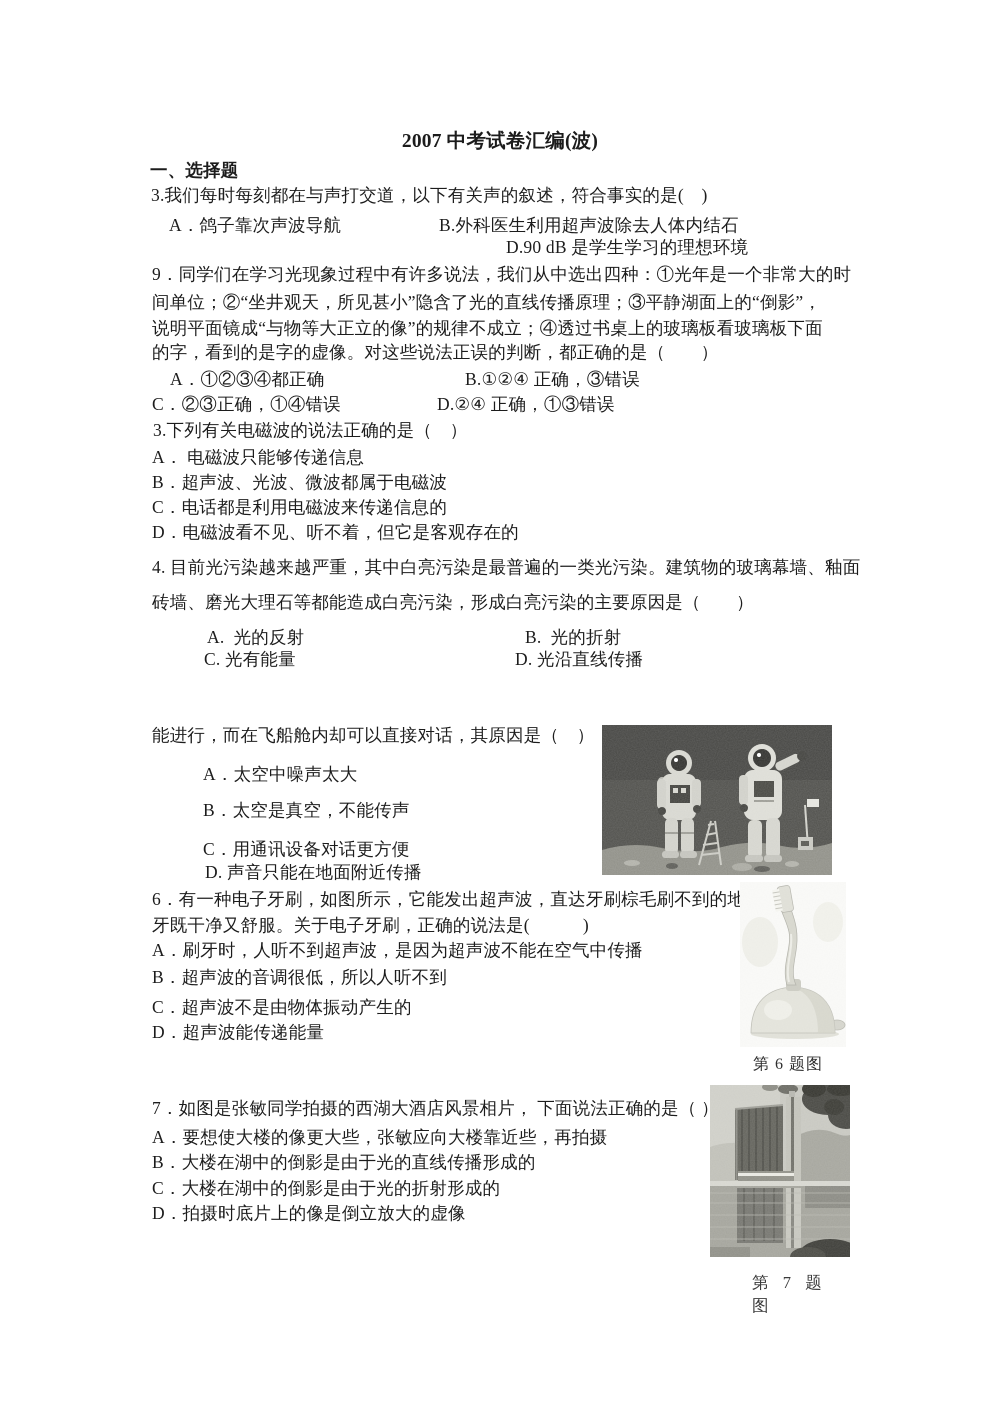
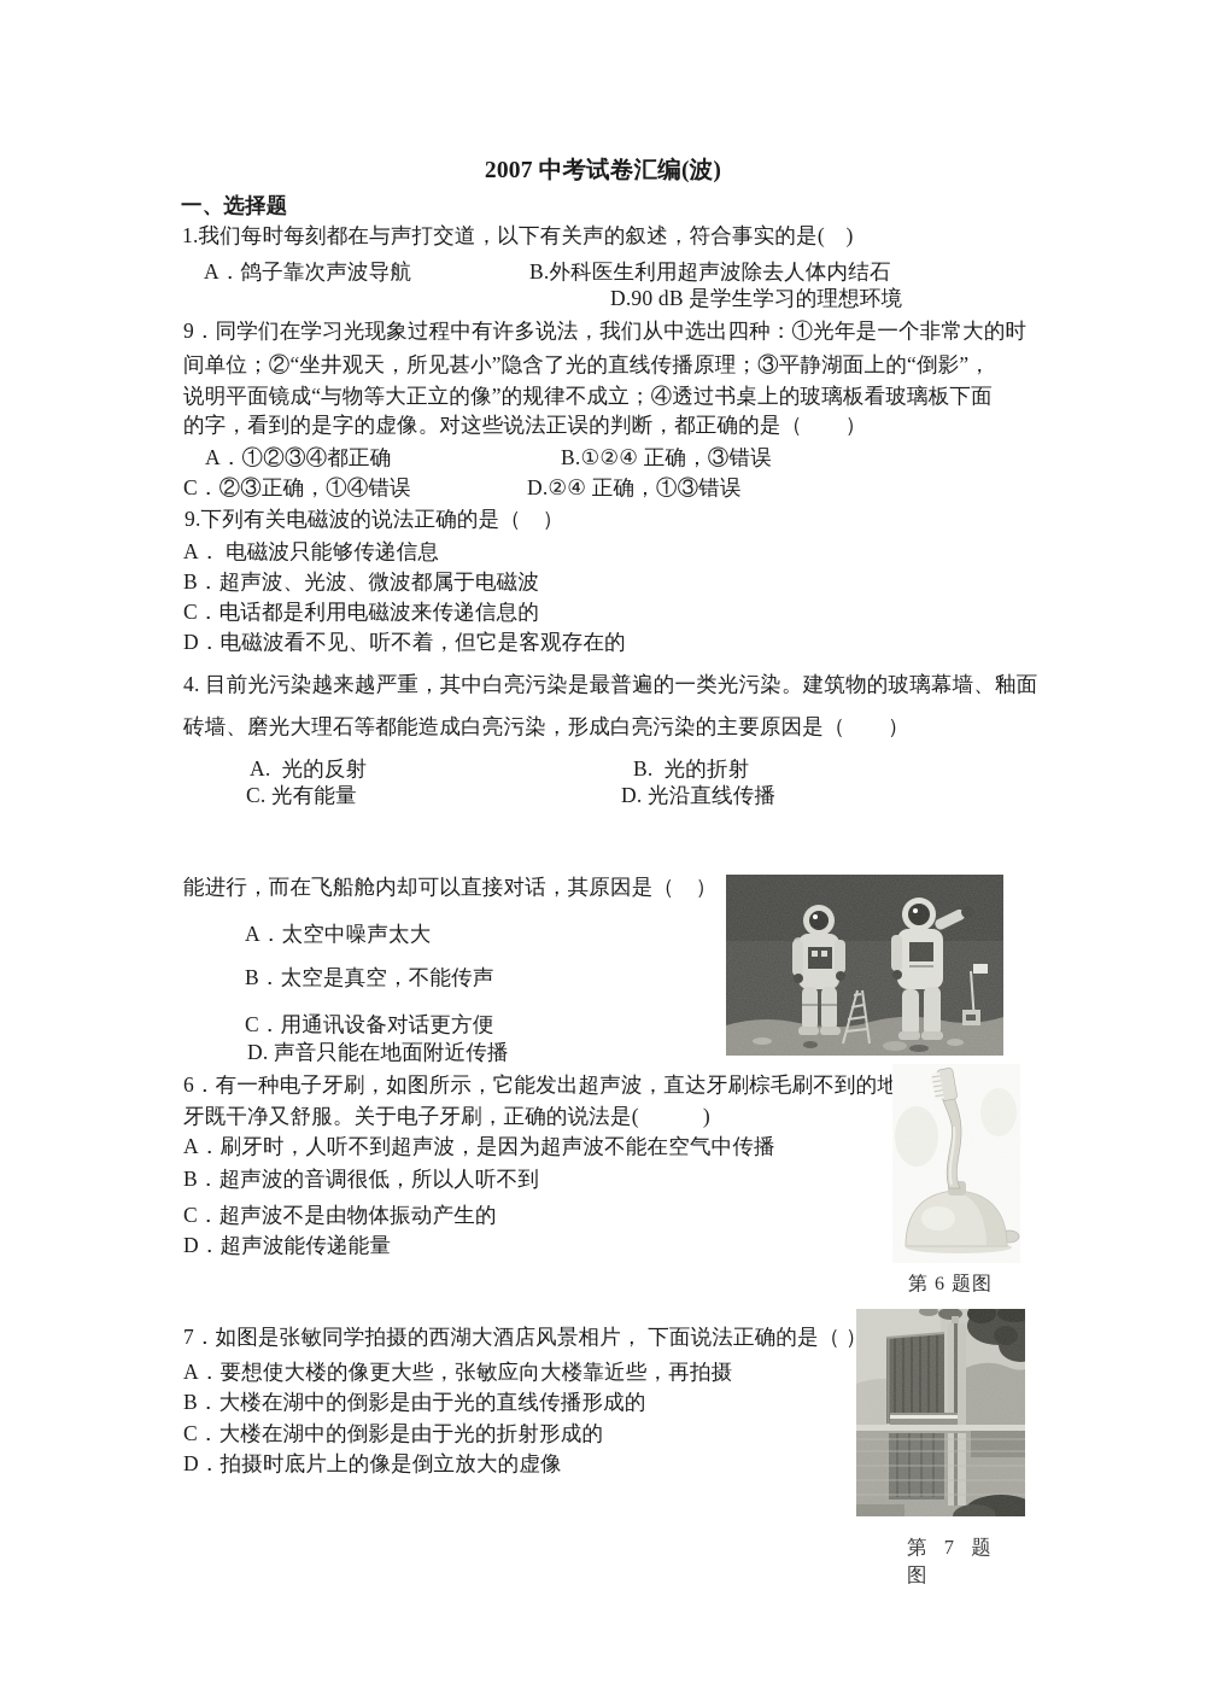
  2007 中考试卷汇编(波)
  一、选择题
- 3.我们每时每刻都在与声打交道，以下有关声的叙述，符合事实的是( )
+ 1.我们每时每刻都在与声打交道，以下有关声的叙述，符合事实的是( )
  A．鸽子靠次声波导航
  B.外科医生利用超声波除去人体内结石
  D.90 dB 是学生学习的理想环境
  9．同学们在学习光现象过程中有许多说法，我们从中选出四种：①光年是一个非常大的时
  间单位；②“坐井观天，所见甚小”隐含了光的直线传播原理；③平静湖面上的“倒影”，
  说明平面镜成“与物等大正立的像”的规律不成立；④透过书桌上的玻璃板看玻璃板下面
  的字，看到的是字的虚像。对这些说法正误的判断，都正确的是（ ）
  A．①②③④都正确
  B.①②④ 正确，③错误
  C．②③正确，①④错误
  D.②④ 正确，①③错误
- 3.下列有关电磁波的说法正确的是（ ）
+ 9.下列有关电磁波的说法正确的是（ ）
  A． 电磁波只能够传递信息
  B．超声波、光波、微波都属于电磁波
  C．电话都是利用电磁波来传递信息的
  D．电磁波看不见、听不着，但它是客观存在的
  4. 目前光污染越来越严重，其中白亮污染是最普遍的一类光污染。建筑物的玻璃幕墙、釉面
  砖墙、磨光大理石等都能造成白亮污染，形成白亮污染的主要原因是（ ）
  A. 光的反射
  B. 光的折射
  C. 光有能量
  D. 光沿直线传播
  能进行，而在飞船舱内却可以直接对话，其原因是（ ）
  A．太空中噪声太大
  B．太空是真空，不能传声
  C．用通讯设备对话更方便
  D. 声音只能在地面附近传播
  6．有一种电子牙刷，如图所示，它能发出超声波，直达牙刷棕毛刷不到的地
  牙既干净又舒服。关于电子牙刷，正确的说法是( )
  A．刷牙时，人听不到超声波，是因为超声波不能在空气中传播
  B．超声波的音调很低，所以人听不到
  C．超声波不是由物体振动产生的
  D．超声波能传递能量
  第 6 题图
  7．如图是张敏同学拍摄的西湖大酒店风景相片， 下面说法正确的是（ ）
  A．要想使大楼的像更大些，张敏应向大楼靠近些，再拍摄
  B．大楼在湖中的倒影是由于光的直线传播形成的
  C．大楼在湖中的倒影是由于光的折射形成的
  D．拍摄时底片上的像是倒立放大的虚像
  第 7 题
  图
